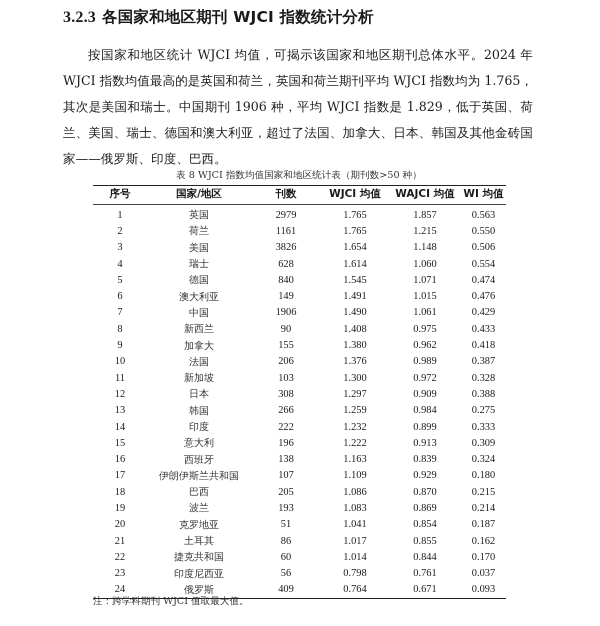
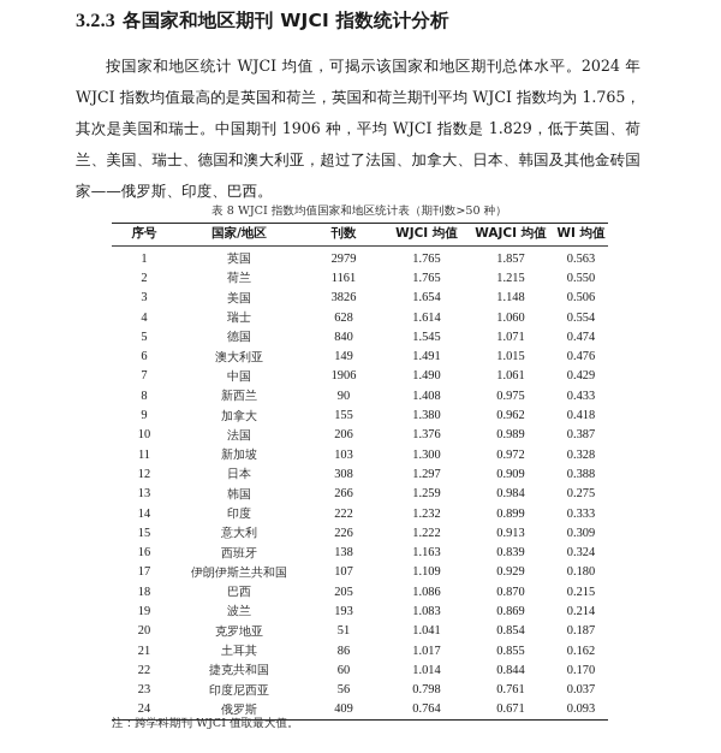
  3.2.3 各国家和地区期刊 WJCI 指数统计分析
  按国家和地区统计 WJCI 均值，可揭示该国家和地区期刊总体水平。2024 年 WJCI 指数均值最高的是英国和荷兰，英国和荷兰期刊平均 WJCI 指数均为 1.765，其次是美国和瑞士。中国期刊 1906 种，平均 WJCI 指数是 1.829，低于英国、荷兰、美国、瑞士、德国和澳大利亚，超过了法国、加拿大、日本、韩国及其他金砖国家——俄罗斯、印度、巴西。
  表 8 WJCI 指数均值国家和地区统计表（期刊数>50 种）
  序号	国家/地区	刊数	WJCI 均值	WAJCI 均值	WI 均值
  1	英国	2979	1.765	1.857	0.563
  2	荷兰	1161	1.765	1.215	0.550
  3	美国	3826	1.654	1.148	0.506
  4	瑞士	628	1.614	1.060	0.554
  5	德国	840	1.545	1.071	0.474
  6	澳大利亚	149	1.491	1.015	0.476
  7	中国	1906	1.490	1.061	0.429
  8	新西兰	90	1.408	0.975	0.433
  9	加拿大	155	1.380	0.962	0.418
  10	法国	206	1.376	0.989	0.387
  11	新加坡	103	1.300	0.972	0.328
  12	日本	308	1.297	0.909	0.388
  13	韩国	266	1.259	0.984	0.275
  14	印度	222	1.232	0.899	0.333
- 15	意大利	196	1.222	0.913	0.309
+ 15	意大利	226	1.222	0.913	0.309
  16	西班牙	138	1.163	0.839	0.324
  17	伊朗伊斯兰共和国	107	1.109	0.929	0.180
  18	巴西	205	1.086	0.870	0.215
  19	波兰	193	1.083	0.869	0.214
  20	克罗地亚	51	1.041	0.854	0.187
  21	土耳其	86	1.017	0.855	0.162
  22	捷克共和国	60	1.014	0.844	0.170
  23	印度尼西亚	56	0.798	0.761	0.037
  24	俄罗斯	409	0.764	0.671	0.093
  注：跨学科期刊 WJCI 值取最大值。
